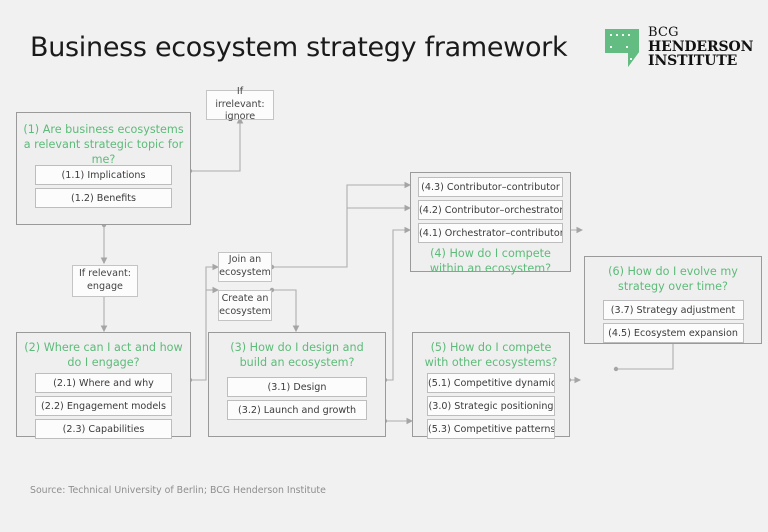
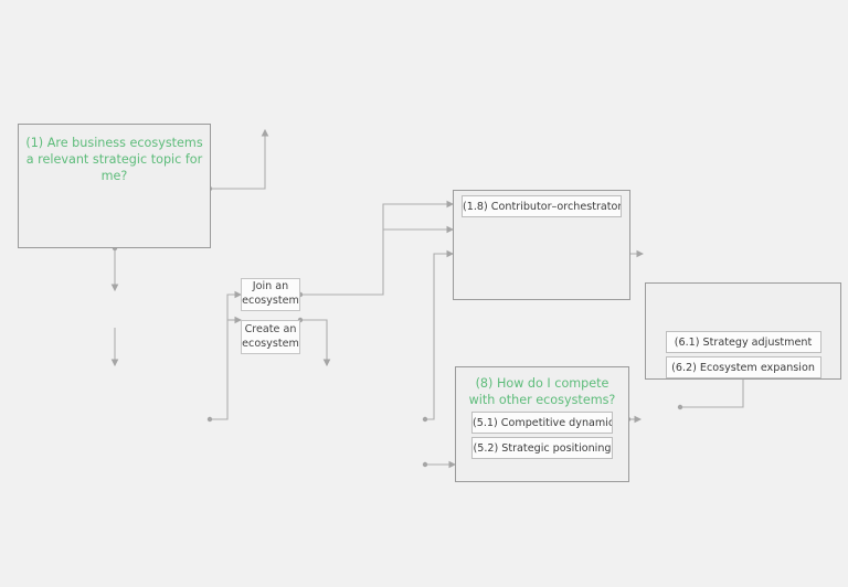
- Business ecosystem strategy framework
- BCG
- HENDERSON
- INSTITUTE
- If irrelevant:
- ignore
- If relevant:
- engage
  Join an
  ecosystem
  Create an
  ecosystem
  (1) Are business ecosystems a relevant strategic topic for me?
- (1.1) Implications
- (1.2) Benefits
- (2) Where can I act and how do I engage?
- (2.1) Where and why
- (2.2) Engagement models
- (2.3) Capabilities
- (3) How do I design and build an ecosystem?
- (3.1) Design
- (3.2) Launch and growth
- (4.3) Contributor–contributor
- (4.2) Contributor–orchestrator
+ (1.8) Contributor–orchestrator
- (4.1) Orchestrator–contributor
- (4) How do I compete within an ecosystem?
- (5) How do I compete with other ecosystems?
+ (8) How do I compete with other ecosystems?
  (5.1) Competitive dynamic
- (3.0) Strategic positioning
+ (5.2) Strategic positioning
- (5.3) Competitive patterns
- (6) How do I evolve my strategy over time?
- (3.7) Strategy adjustment
+ (6.1) Strategy adjustment
- (4.5) Ecosystem expansion
+ (6.2) Ecosystem expansion
- Source: Technical University of Berlin; BCG Henderson Institute
